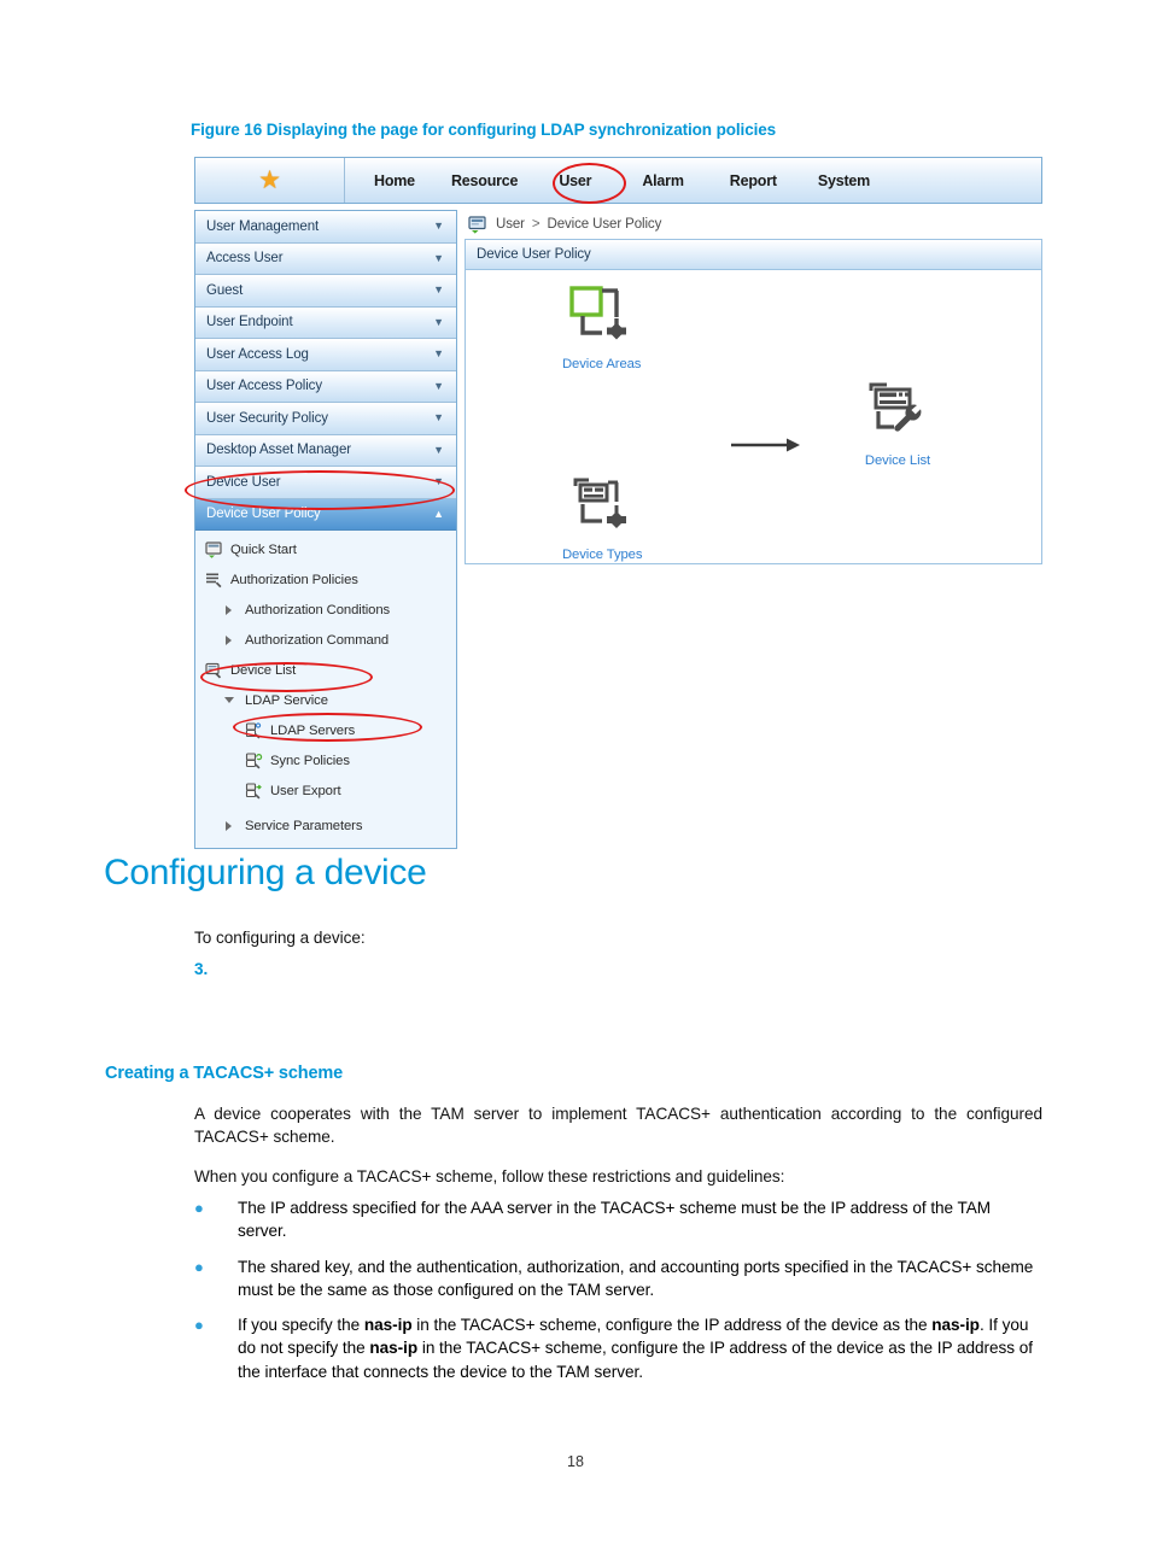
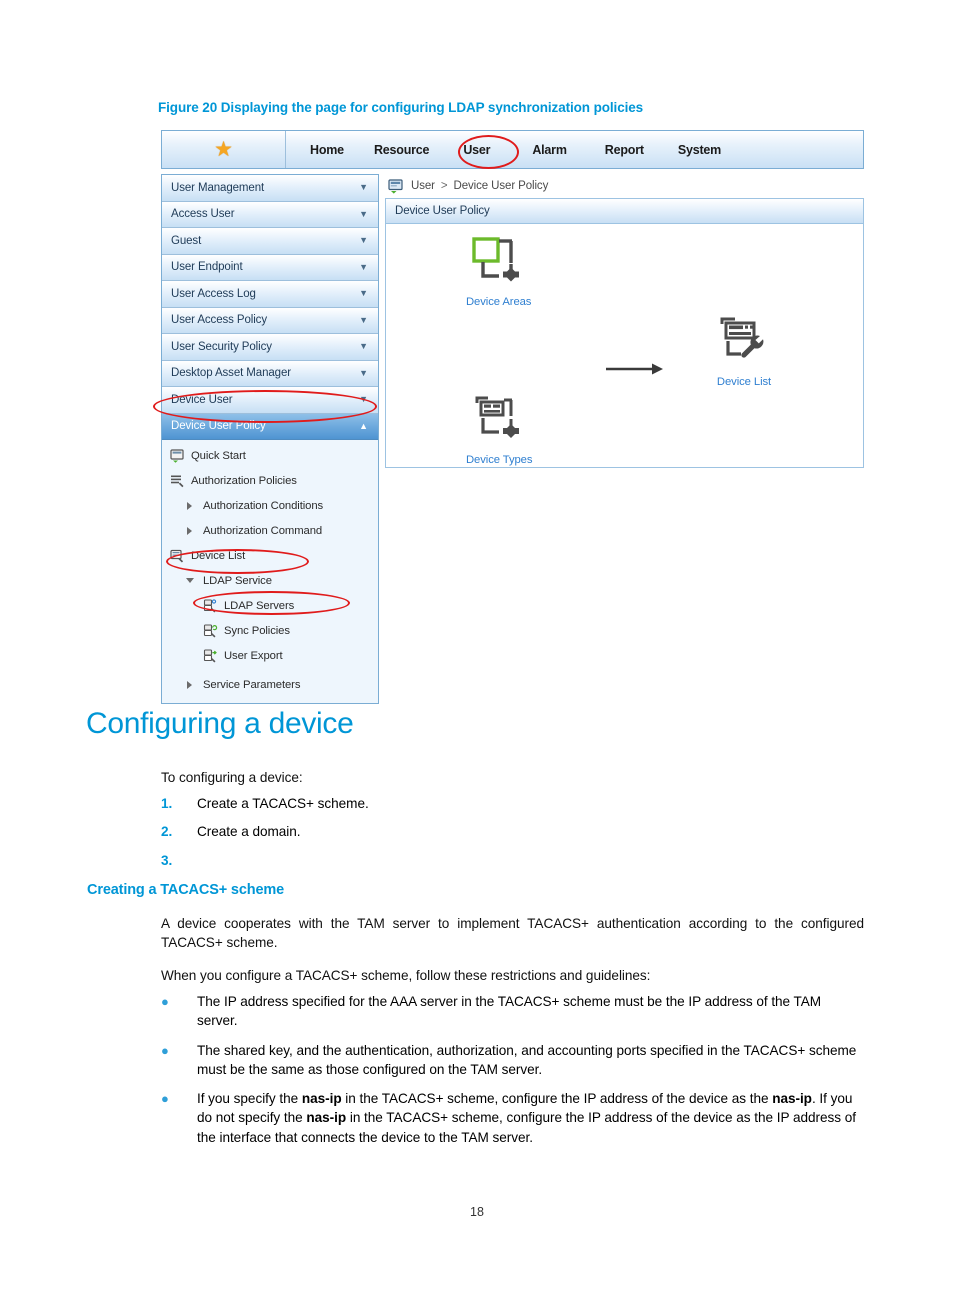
- Figure 16 Displaying the page for configuring LDAP synchronization policies
+ Figure 20 Displaying the page for configuring LDAP synchronization policies
  ★
  Home
  Resource
  User
  Alarm
  Report
  System
  User Management
  ▼
  Access User
  ▼
  Guest
  ▼
  User Endpoint
  ▼
  User Access Log
  ▼
  User Access Policy
  ▼
  User Security Policy
  ▼
  Desktop Asset Manager
  ▼
  Device User
  ▼
  Device User Policy
  ▲
  Quick Start
  Authorization Policies
  Authorization Conditions
  Authorization Command
  Device List
  LDAP Service
  LDAP Servers
  Sync Policies
  User Export
  Service Parameters
  User
  >
  Device User Policy
  Device User Policy
  Device Areas
  Device Types
  Device List
  Configuring a device
  To configuring a device:
+ 1.
+ Create a TACACS+ scheme.
+ 2.
+ Create a domain.
  3.
  Creating a TACACS+ scheme
  A device cooperates with the TAM server to implement TACACS+ authentication according to the configured TACACS+ scheme.
  When you configure a TACACS+ scheme, follow these restrictions and guidelines:
  ●
  The IP address specified for the AAA server in the TACACS+ scheme must be the IP address of the TAM server.
  ●
  The shared key, and the authentication, authorization, and accounting ports specified in the TACACS+ scheme must be the same as those configured on the TAM server.
  ●
  If you specify the nas-ip in the TACACS+ scheme, configure the IP address of the device as the nas-ip. If you do not specify the nas-ip in the TACACS+ scheme, configure the IP address of the device as the IP address of the interface that connects the device to the TAM server.
  18
